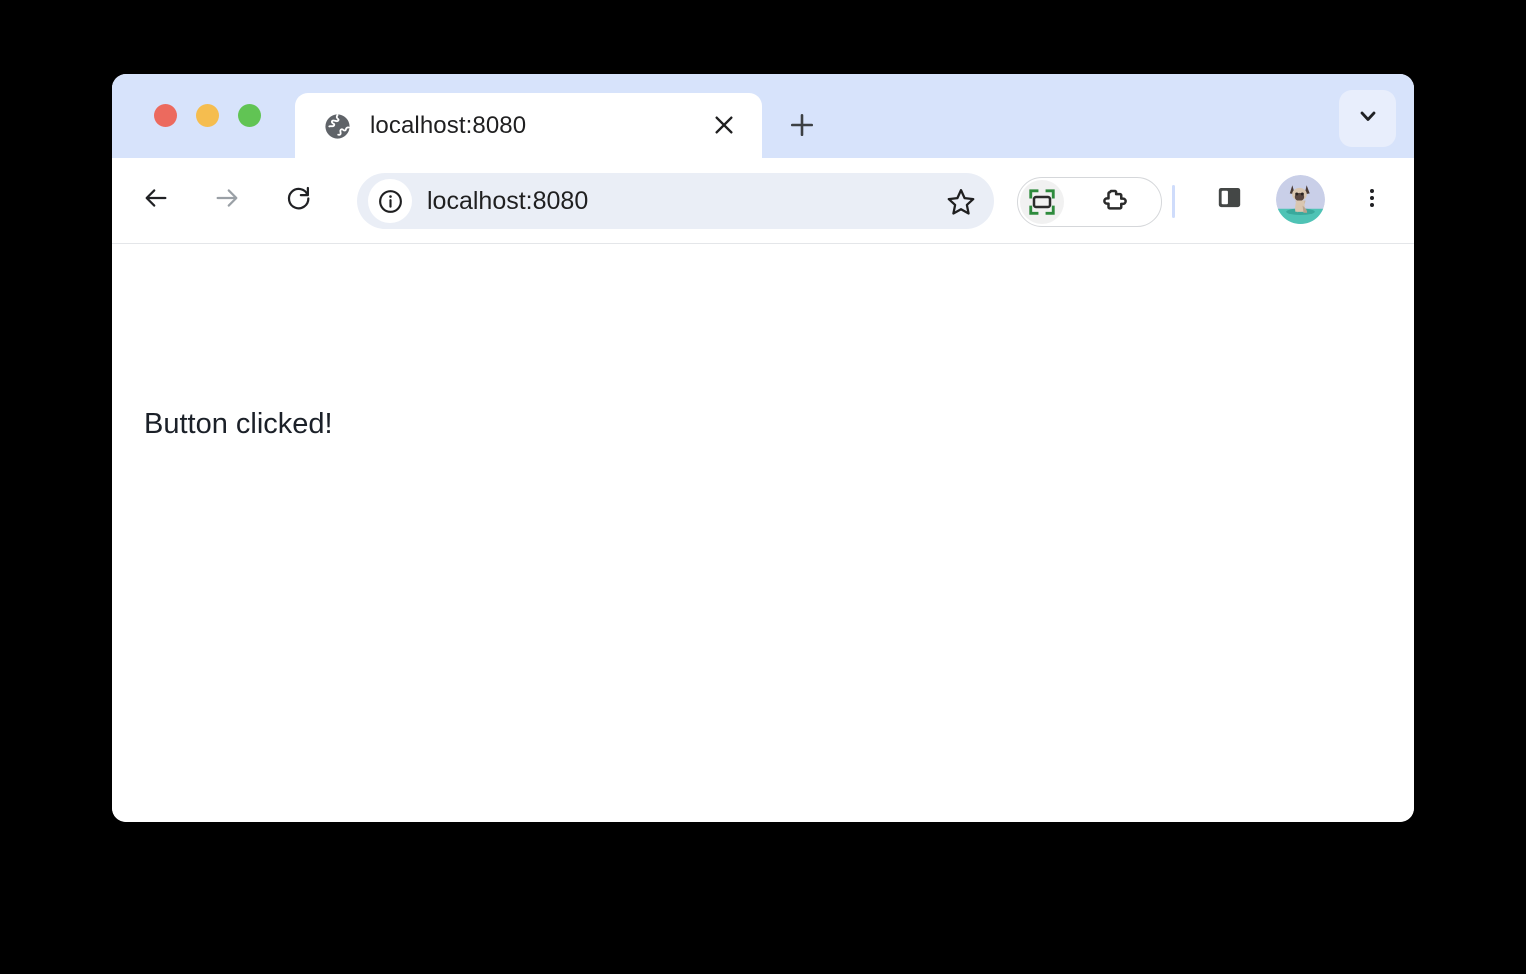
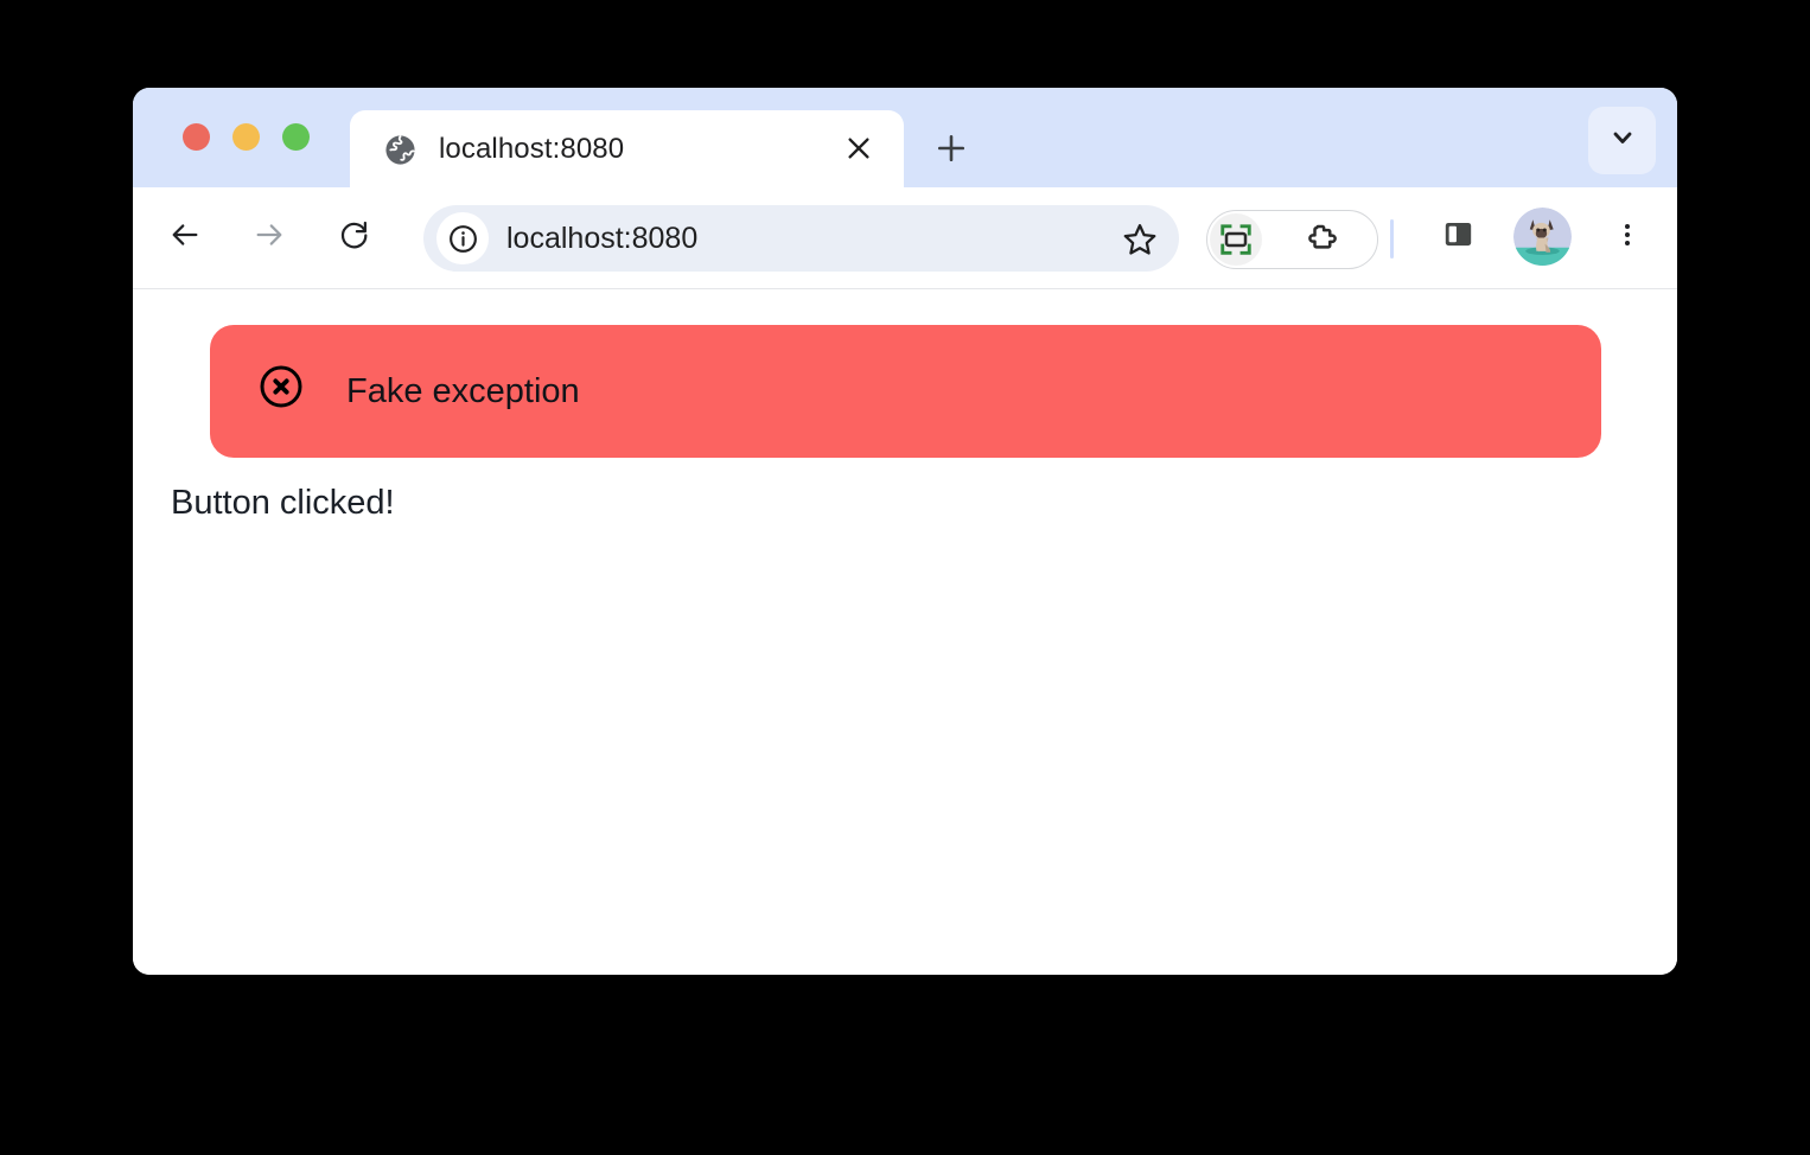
  localhost:8080
  localhost:8080
+ Fake exception
  Button clicked!
